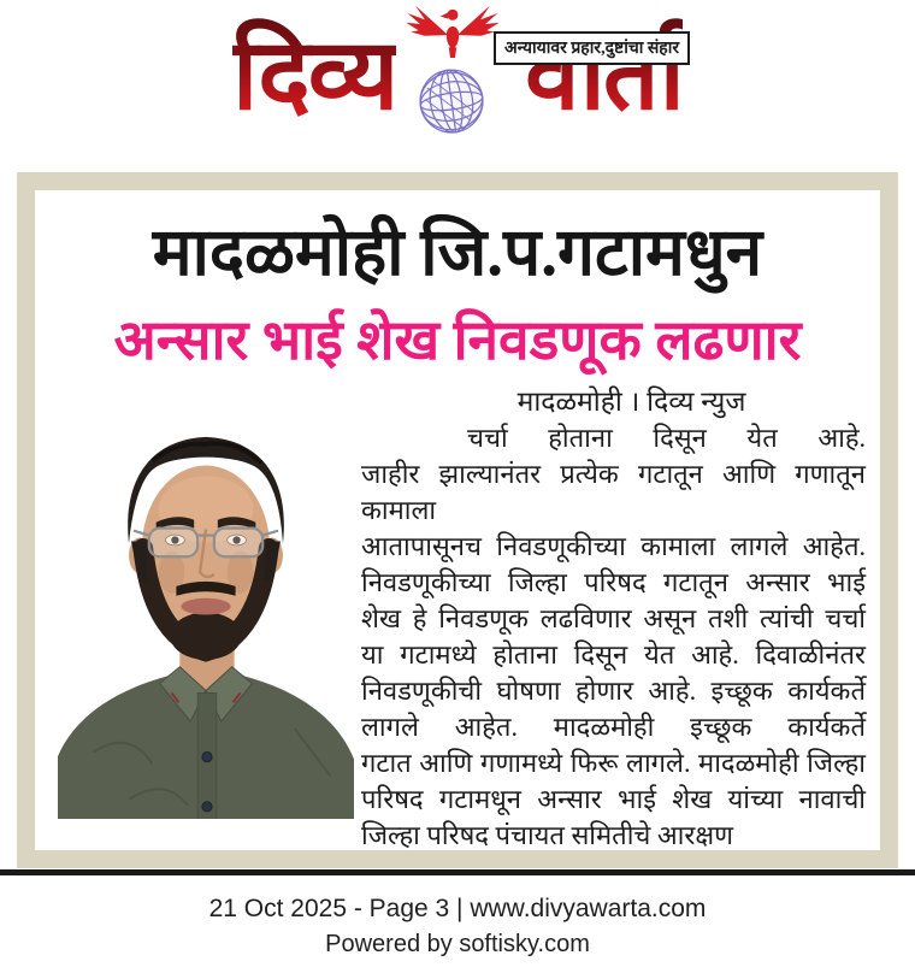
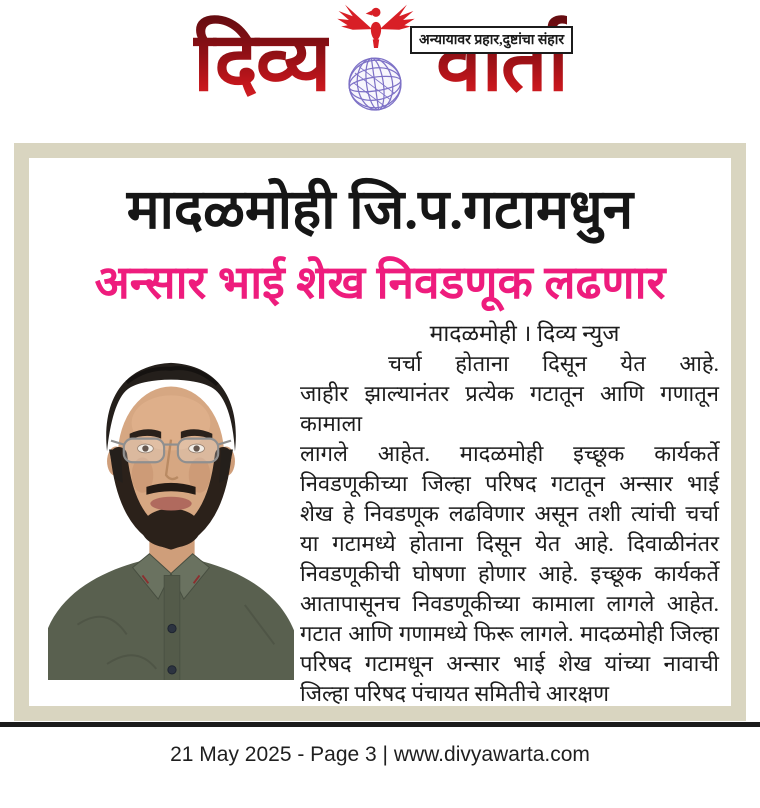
  दिव्य
  अन्यायावर प्रहार,दुष्टांचा संहार
  वार्ता
  मादळमोही जि.प.गटामधुन
  अन्सार भाई शेख निवडणूक लढणार
  मादळमोही । दिव्य न्युज
  चर्चा होताना दिसून येत आहे.
  जाहीर झाल्यानंतर प्रत्येक गटातून आणि गणातून कामाला
- आतापासूनच निवडणूकीच्या कामाला लागले आहेत.
+ लागले आहेत. मादळमोही इच्छूक कार्यकर्ते
  निवडणूकीच्या जिल्हा परिषद गटातून अन्सार भाई
  शेख हे निवडणूक लढविणार असून तशी त्यांची चर्चा
  या गटामध्ये होताना दिसून येत आहे. दिवाळीनंतर
  निवडणूकीची घोषणा होणार आहे. इच्छूक कार्यकर्ते
- लागले आहेत. मादळमोही इच्छूक कार्यकर्ते
+ आतापासूनच निवडणूकीच्या कामाला लागले आहेत.
  गटात आणि गणामध्ये फिरू लागले. मादळमोही जिल्हा
  परिषद गटामधून अन्सार भाई शेख यांच्या नावाची
  जिल्हा परिषद पंचायत समितीचे आरक्षण
- 21 Oct 2025 - Page 3 | www.divyawarta.com
+ 21 May 2025 - Page 3 | www.divyawarta.com
- Powered by softisky.com
